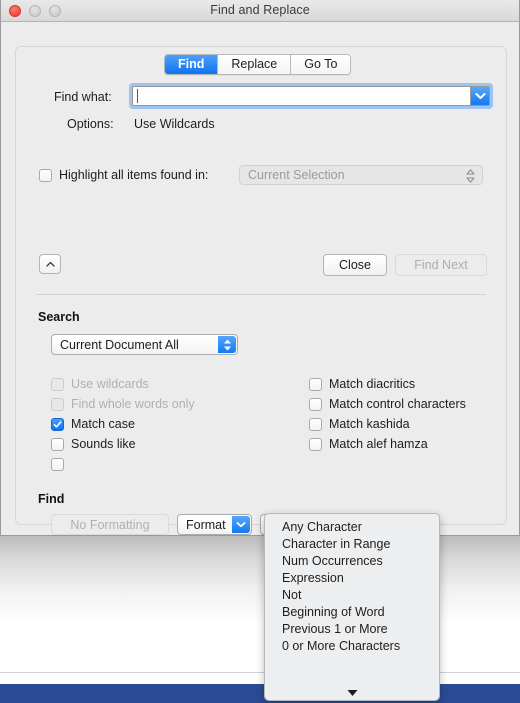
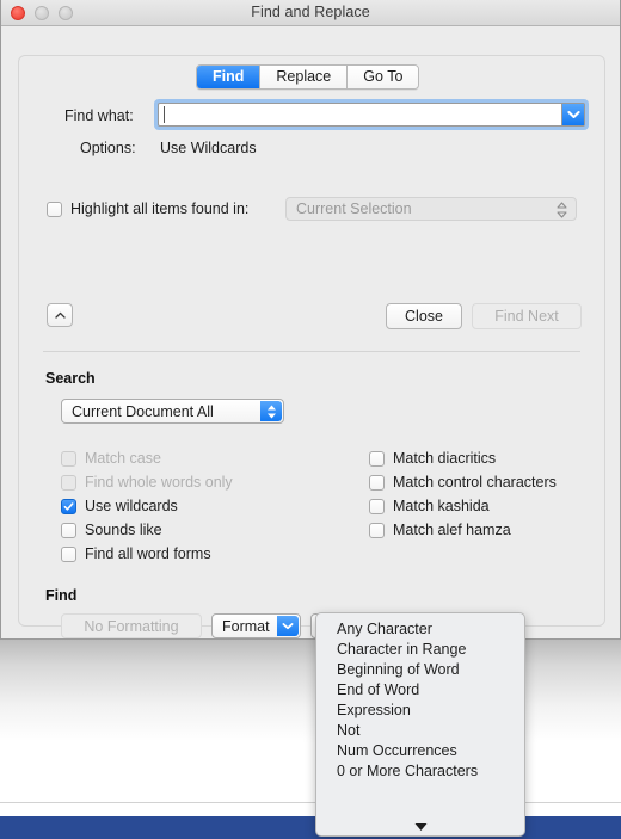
  Find and Replace
  Find
  Replace
  Go To
  Find what:
  Options:
  Use Wildcards
  Highlight all items found in:
  Current Selection
  Close
  Find Next
  Search
  Current Document All
- Use wildcards
+ Match case
  Find whole words only
- Match case
+ Use wildcards
  Sounds like
+ Find all word forms
  Match diacritics
  Match control characters
  Match kashida
  Match alef hamza
  Find
  No Formatting
  Format
  Any Character
  Character in Range
- Num Occurrences
+ Beginning of Word
+ End of Word
  Expression
  Not
- Beginning of Word
+ Num Occurrences
- Previous 1 or More
  0 or More Characters
